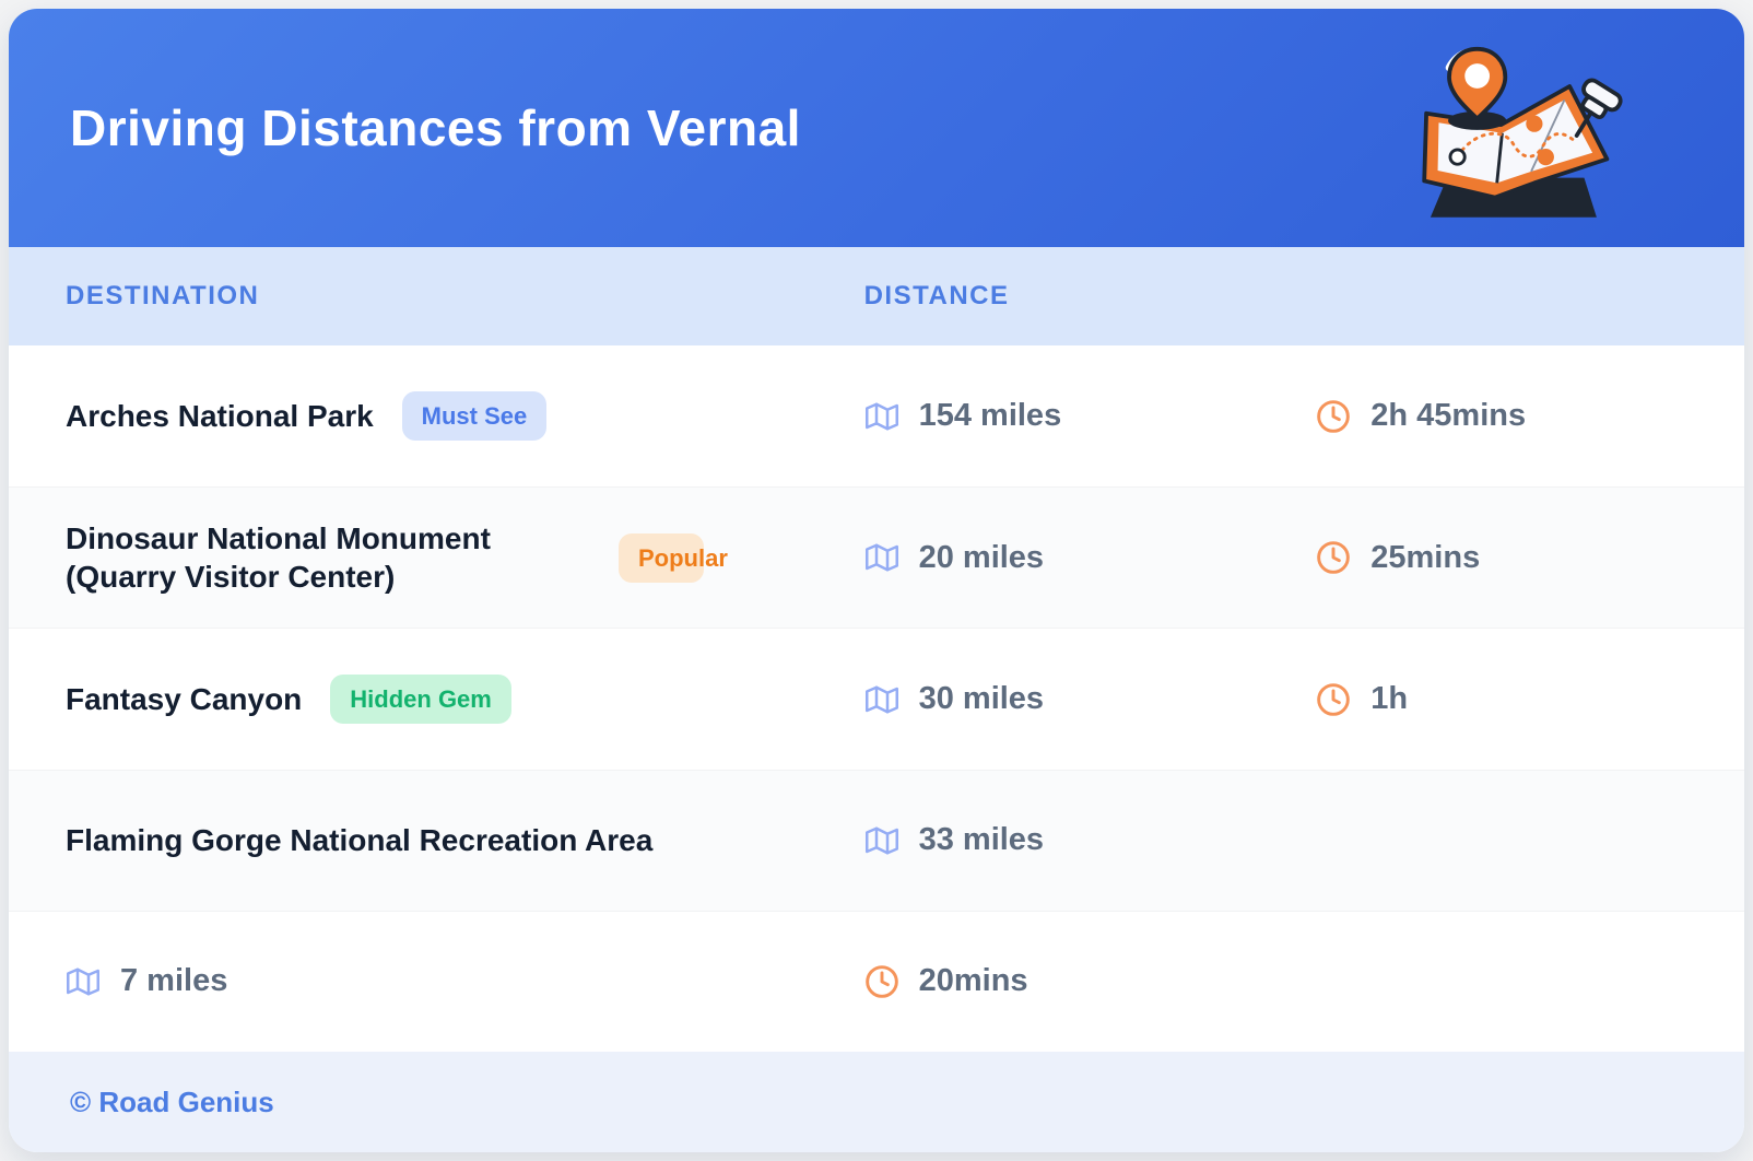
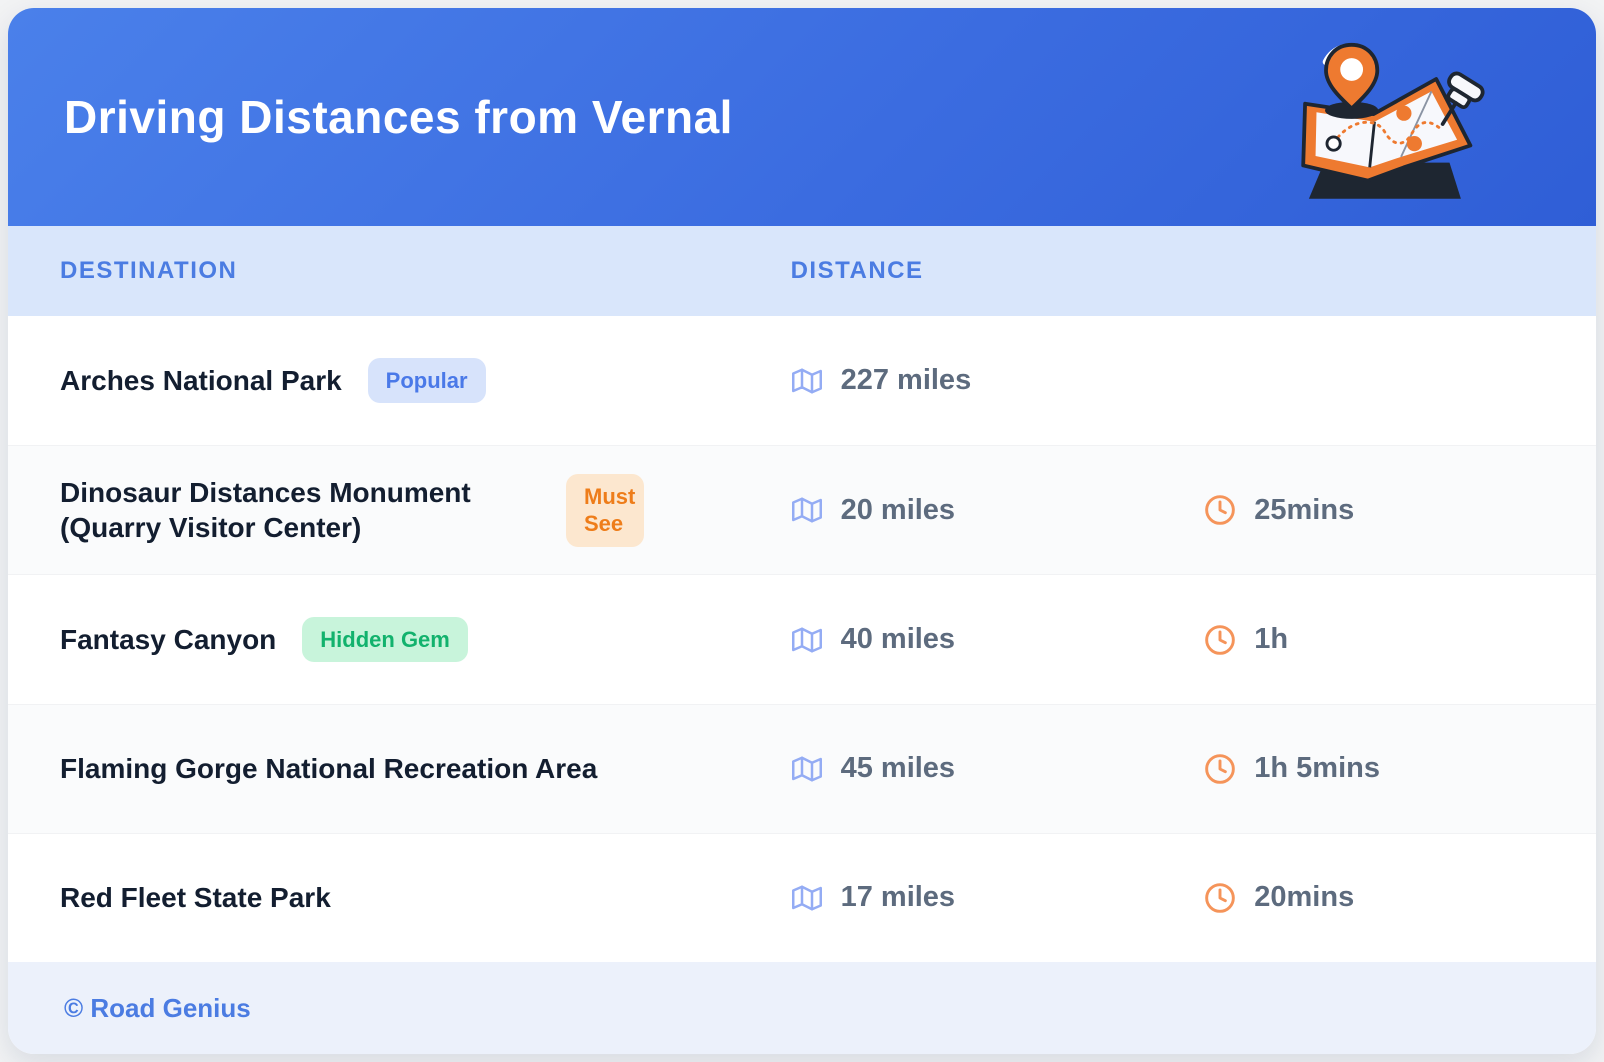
  Driving Distances from Vernal
  DESTINATION
  DISTANCE
  Arches National Park
- Must See
+ Popular
- 154 miles
+ 227 miles
- 2h 45mins
- Dinosaur National Monument (Quarry Visitor Center)
+ Dinosaur Distances Monument (Quarry Visitor Center)
- Popular
+ Must See
  20 miles
  25mins
  Fantasy Canyon
  Hidden Gem
- 30 miles
+ 40 miles
  1h
  Flaming Gorge National Recreation Area
- 33 miles
+ 45 miles
+ 1h 5mins
+ Red Fleet State Park
- 7 miles
+ 17 miles
  20mins
  © Road Genius
